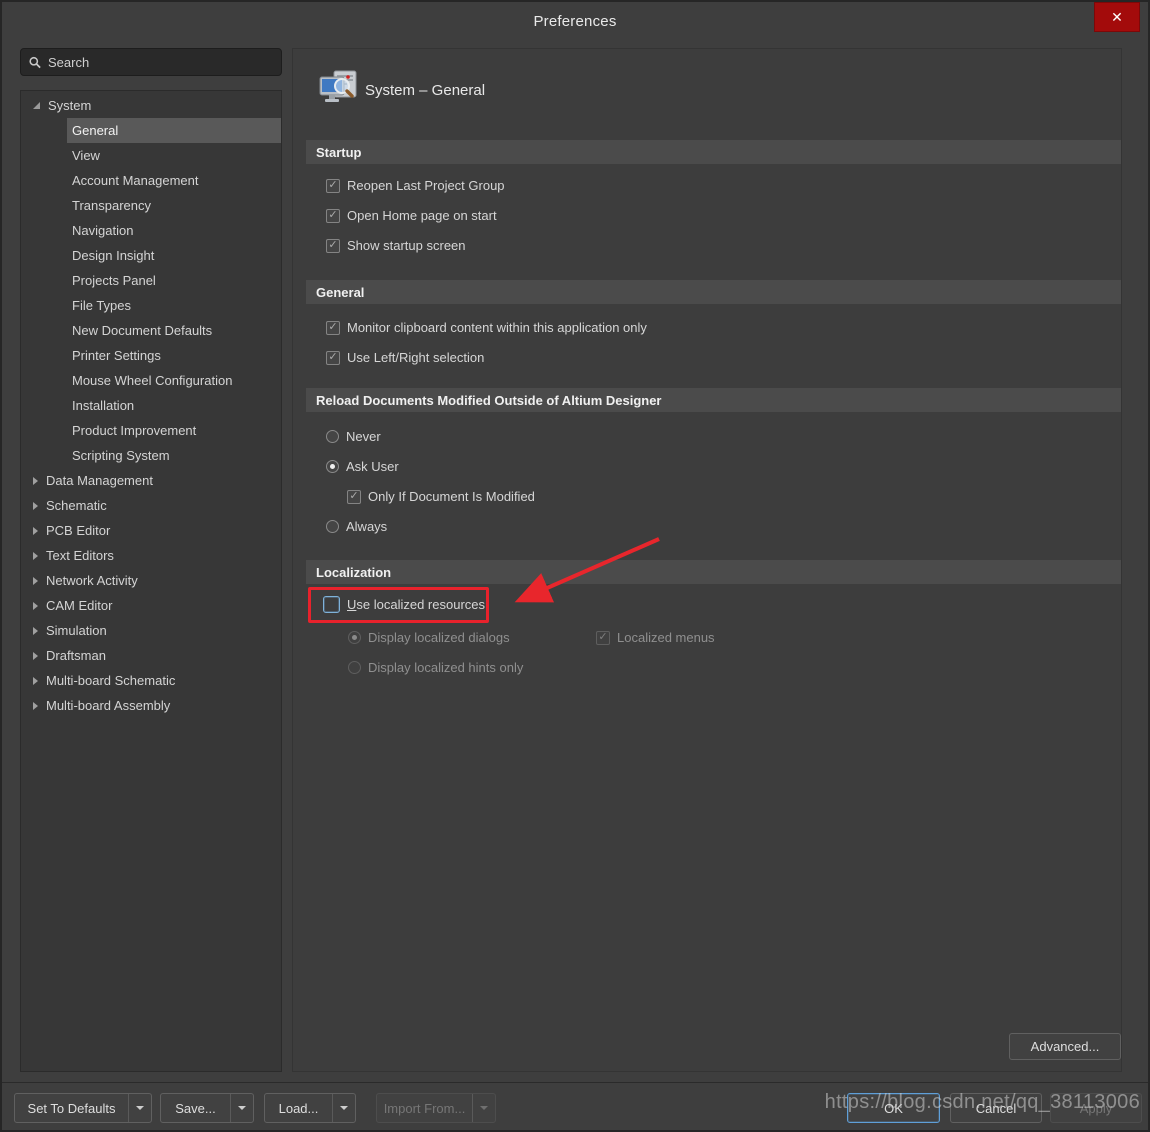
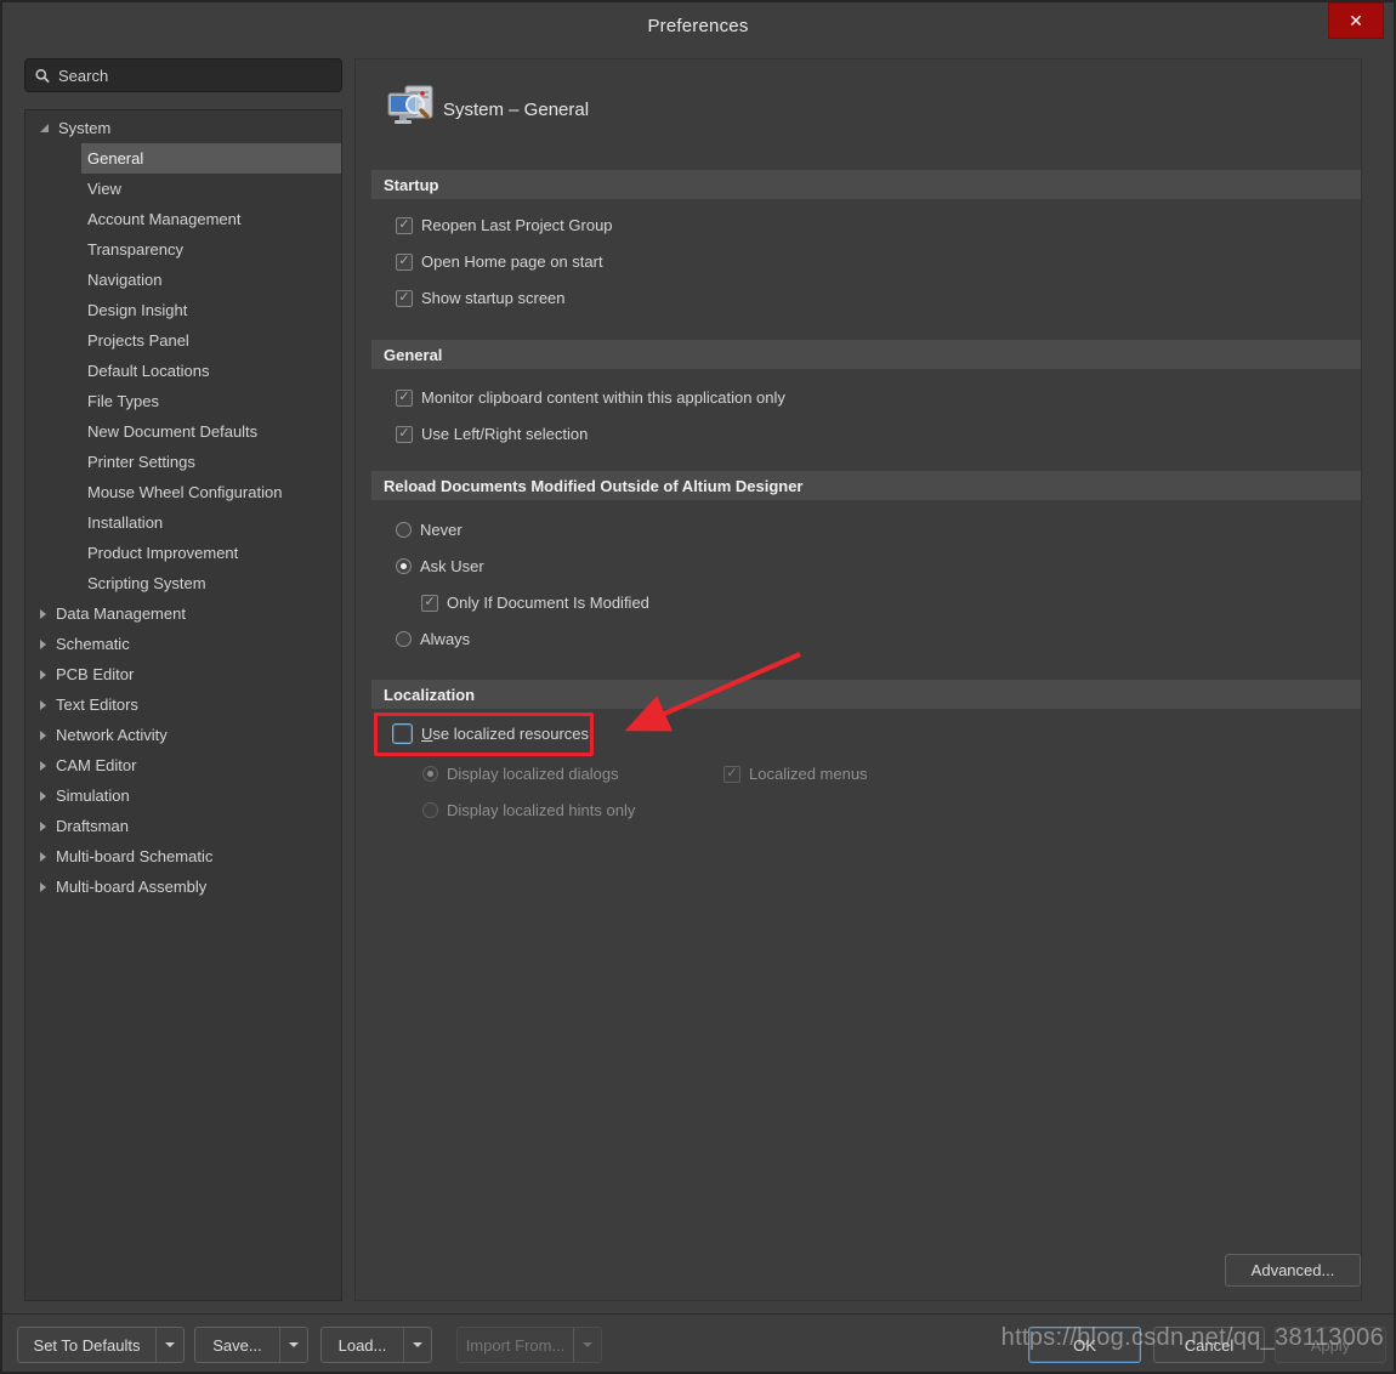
  Preferences
  ✕
  Search
  System
  General
  View
  Account Management
  Transparency
  Navigation
  Design Insight
  Projects Panel
+ Default Locations
  File Types
  New Document Defaults
  Printer Settings
  Mouse Wheel Configuration
  Installation
  Product Improvement
  Scripting System
  Data Management
  Schematic
  PCB Editor
  Text Editors
  Network Activity
  CAM Editor
  Simulation
  Draftsman
  Multi-board Schematic
  Multi-board Assembly
  System – General
  Startup
  ✓
  Reopen Last Project Group
  ✓
  Open Home page on start
  ✓
  Show startup screen
  General
  ✓
  Monitor clipboard content within this application only
  ✓
  Use Left/Right selection
  Reload Documents Modified Outside of Altium Designer
  Never
  Ask User
  ✓
  Only If Document Is Modified
  Always
  Localization
  Use localized resources
  Display localized dialogs
  ✓
  Localized menus
  Display localized hints only
  Advanced...
  https://blog.csdn.net/qq_38113006
  Set To Defaults
  Save...
  Load...
  Import From...
  OK
  Cancel
  Apply
